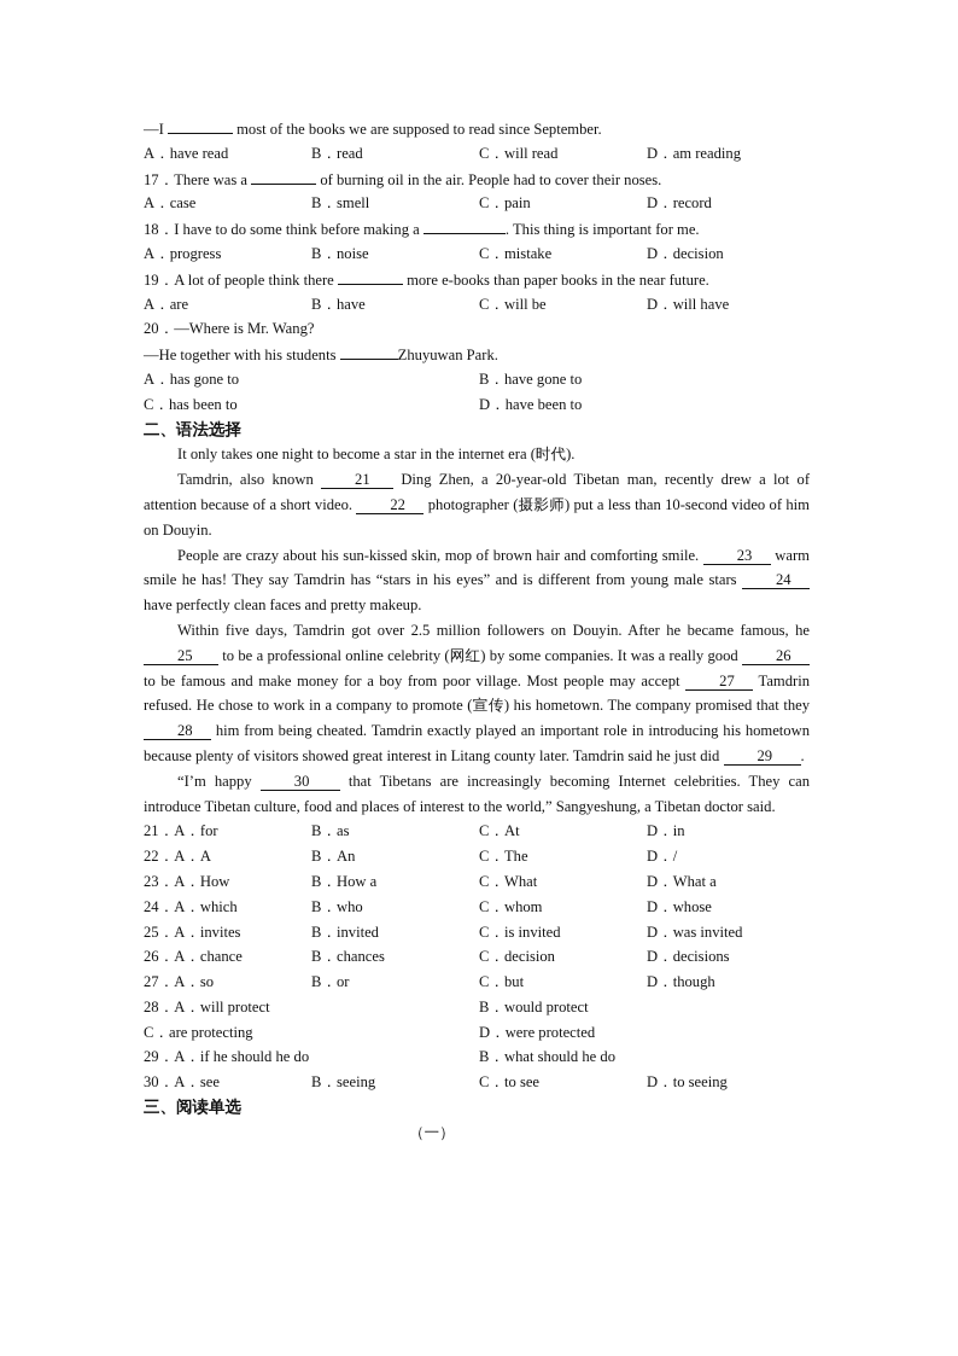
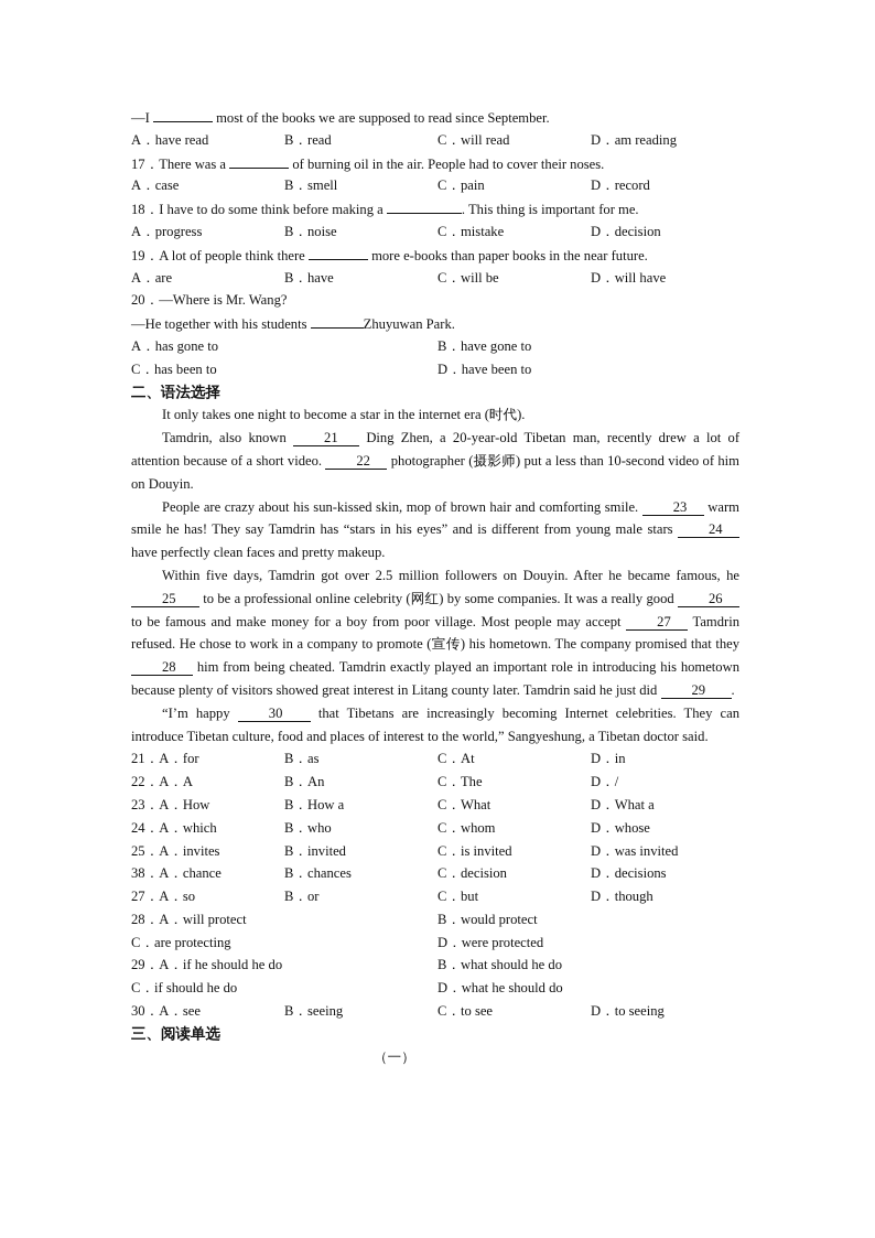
  —I most of the books we are supposed to read since September.
  A．have read
  B．read
  C．will read
  D．am reading
  17．There was a of burning oil in the air. People had to cover their noses.
  A．case
  B．smell
  C．pain
  D．record
  18．I have to do some think before making a . This thing is important for me.
  A．progress
  B．noise
  C．mistake
  D．decision
  19．A lot of people think there more e-books than paper books in the near future.
  A．are
  B．have
  C．will be
  D．will have
  20．—Where is Mr. Wang?
  —He together with his students Zhuyuwan Park.
  A．has gone to
  B．have gone to
  C．has been to
  D．have been to
  二、语法选择
  It only takes one night to become a star in the internet era (时代).
  Tamdrin, also known 21 Ding Zhen, a 20-year-old Tibetan man, recently drew a lot of attention because of a short video. 22 photographer (摄影师) put a less than 10-second video of him on Douyin.
  People are crazy about his sun-kissed skin, mop of brown hair and comforting smile. 23 warm smile he has! They say Tamdrin has “stars in his eyes” and is different from young male stars 24 have perfectly clean faces and pretty makeup.
  Within five days, Tamdrin got over 2.5 million followers on Douyin. After he became famous, he 25 to be a professional online celebrity (网红) by some companies. It was a really good 26 to be famous and make money for a boy from poor village. Most people may accept 27 Tamdrin refused. He chose to work in a company to promote (宣传) his hometown. The company promised that they 28 him from being cheated. Tamdrin exactly played an important role in introducing his hometown because plenty of visitors showed great interest in Litang county later. Tamdrin said he just did 29 .
  “I’m happy 30 that Tibetans are increasingly becoming Internet celebrities. They can introduce Tibetan culture, food and places of interest to the world,” Sangyeshung, a Tibetan doctor said.
  21．A．for
  B．as
  C．At
  D．in
  22．A．A
  B．An
  C．The
  D．/
  23．A．How
  B．How a
  C．What
  D．What a
  24．A．which
  B．who
  C．whom
  D．whose
  25．A．invites
  B．invited
  C．is invited
  D．was invited
- 26．A．chance
+ 38．A．chance
  B．chances
  C．decision
  D．decisions
  27．A．so
  B．or
  C．but
  D．though
  28．A．will protect
  B．would protect
  C．are protecting
  D．were protected
  29．A．if he should he do
  B．what should he do
+ C．if should he do
+ D．what he should do
  30．A．see
  B．seeing
  C．to see
  D．to seeing
  三、阅读单选
  （一）
